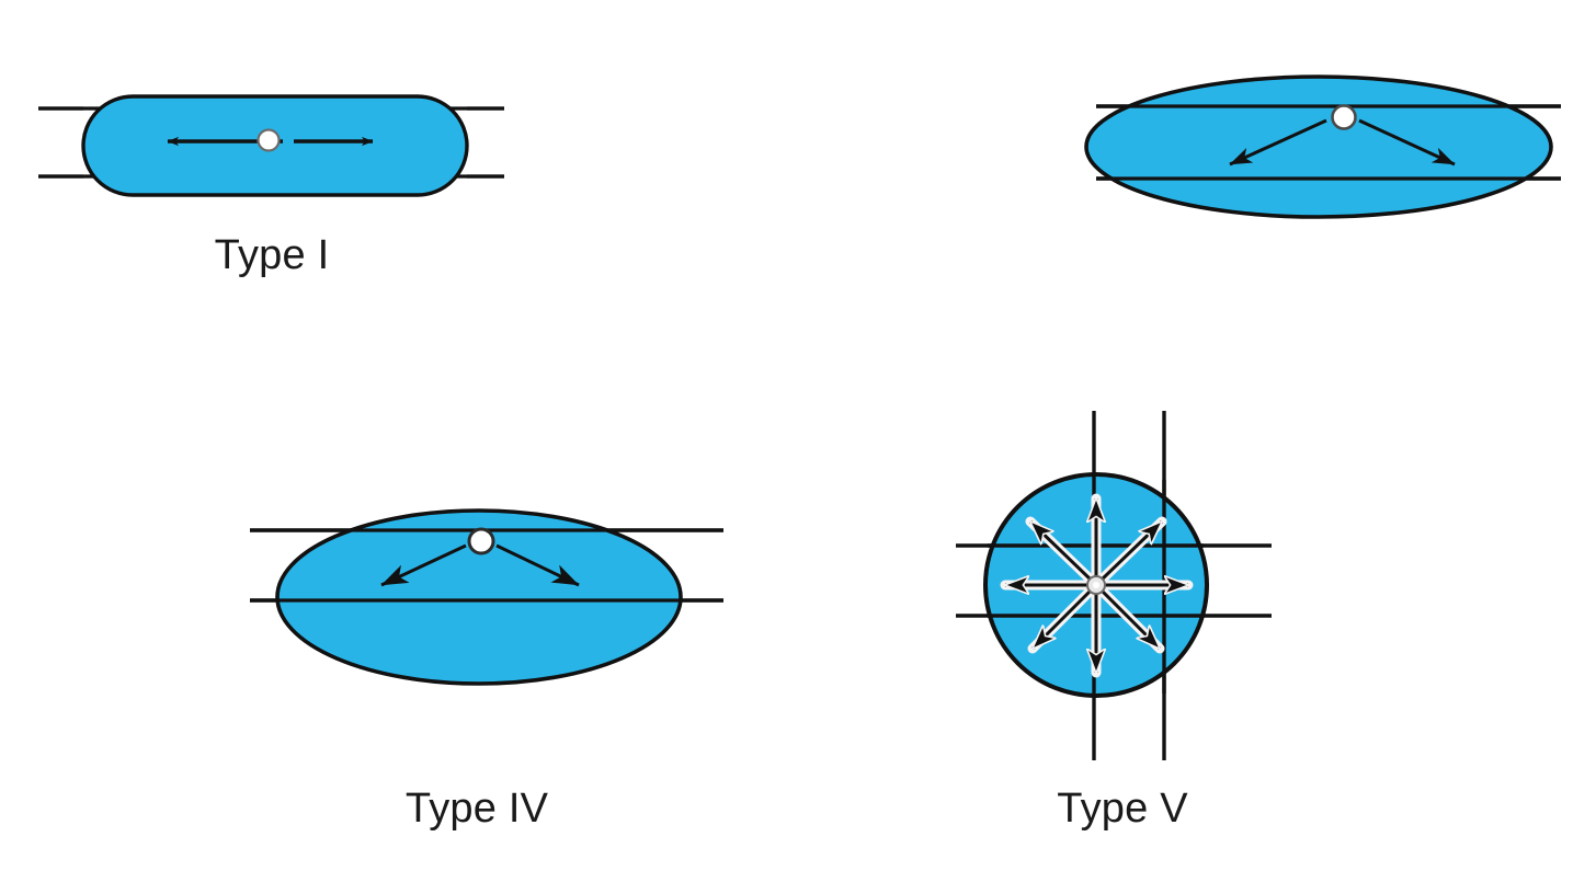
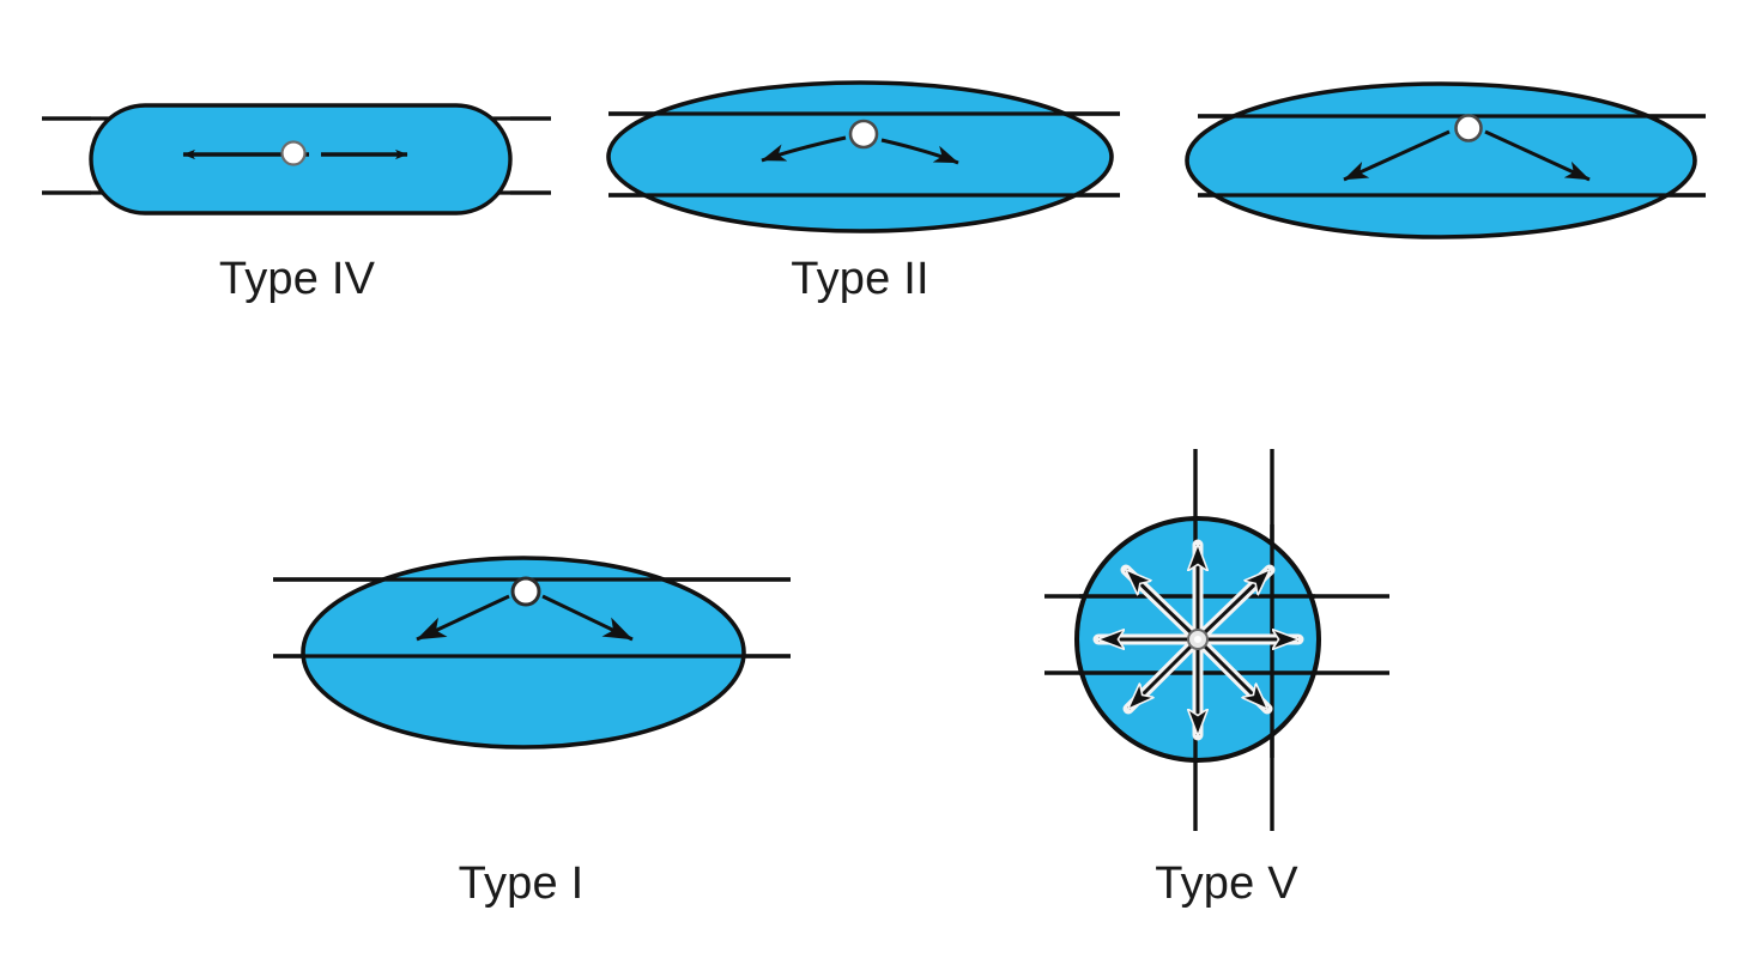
- Type I
+ Type IV
+ Type II
- Type IV
+ Type I
  Type V
